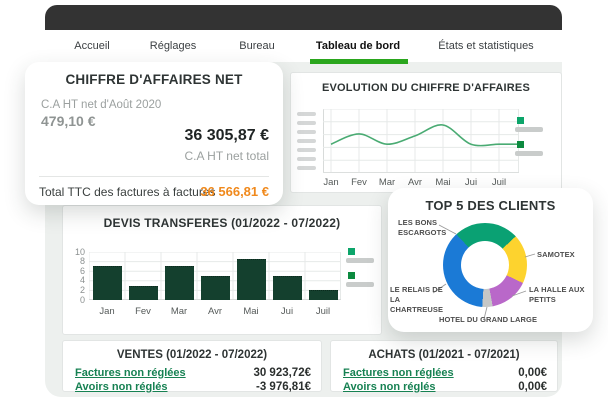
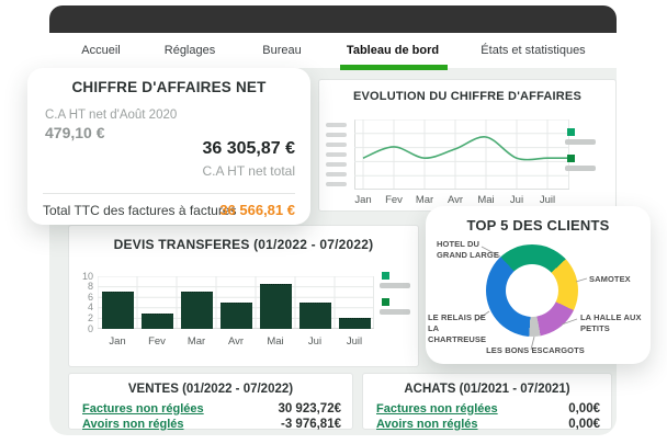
  Accueil
  Réglages
  Bureau
  Tableau de bord
  États et statistiques
  CHIFFRE D'AFFAIRES NET
  C.A HT net d'Août 2020
  479,10 €
  36 305,87 €
  C.A HT net total
  Total TTC des factures à factures
  36 566,81 €
  EVOLUTION DU CHIFFRE D'AFFAIRES
  Jan
  Fev
  Mar
  Avr
  Mai
  Jui
  Juil
  DEVIS TRANSFERES (01/2022 - 07/2022)
  10
  8
  6
  4
  2
  0
  Jan
  Fev
  Mar
  Avr
  Mai
  Jui
  Juil
  TOP 5 DES CLIENTS
- LES BONS ESCARGOTS
+ HOTEL DU GRAND LARGE
  SAMOTEX
  LA HALLE AUX PETITS
- HOTEL DU GRAND LARGE
+ LES BONS ESCARGOTS
  LE RELAIS DE LA CHARTREUSE
  VENTES (01/2022 - 07/2022)
  Factures non réglées
  30 923,72€
  Avoirs non réglés
  -3 976,81€
  ACHATS (01/2021 - 07/2021)
  Factures non réglées
  0,00€
  Avoirs non réglés
  0,00€
